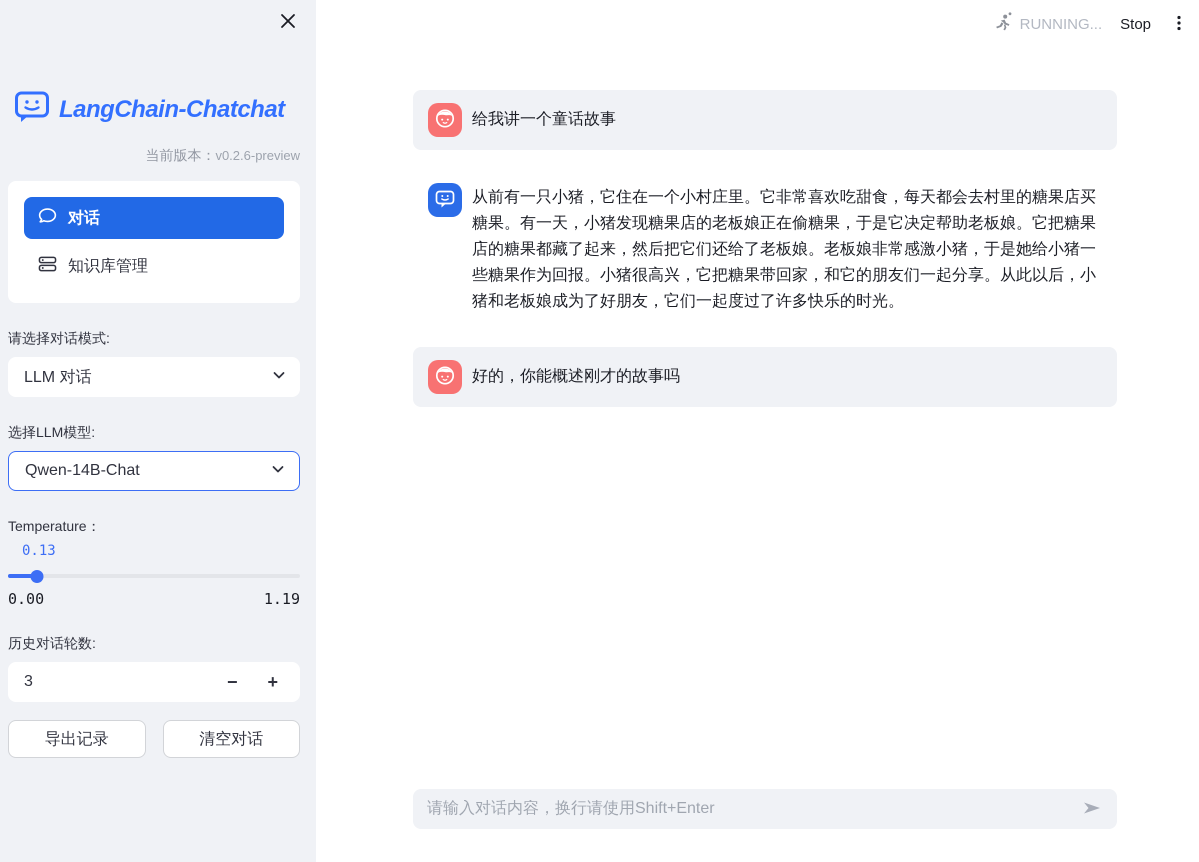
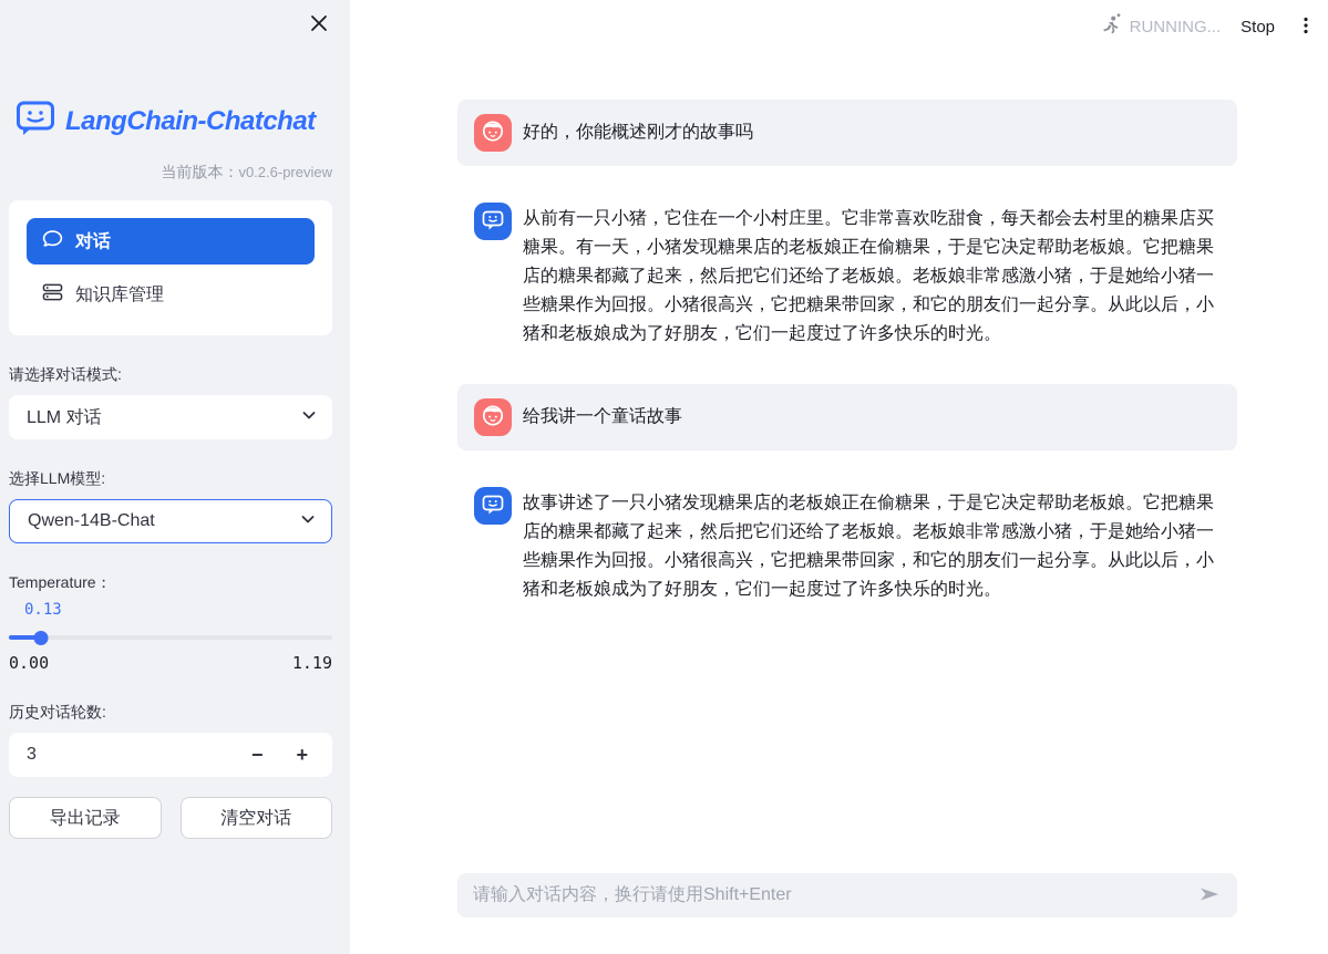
  LangChain-Chatchat
  当前版本：v0.2.6-preview
  对话
  知识库管理
  请选择对话模式:
  LLM 对话
  选择LLM模型:
  Qwen-14B-Chat
  Temperature：
  0.13
  0.00
  1.19
  历史对话轮数:
  3
  −
  +
  导出记录
  清空对话
  RUNNING...
  Stop
- 给我讲一个童话故事
+ 好的，你能概述刚才的故事吗
  从前有一只小猪，它住在一个小村庄里。它非常喜欢吃甜食，每天都会去村里的糖果店买糖果。有一天，小猪发现糖果店的老板娘正在偷糖果，于是它决定帮助老板娘。它把糖果店的糖果都藏了起来，然后把它们还给了老板娘。老板娘非常感激小猪，于是她给小猪一些糖果作为回报。小猪很高兴，它把糖果带回家，和它的朋友们一起分享。从此以后，小猪和老板娘成为了好朋友，它们一起度过了许多快乐的时光。
- 好的，你能概述刚才的故事吗
+ 给我讲一个童话故事
+ 故事讲述了一只小猪发现糖果店的老板娘正在偷糖果，于是它决定帮助老板娘。它把糖果店的糖果都藏了起来，然后把它们还给了老板娘。老板娘非常感激小猪，于是她给小猪一些糖果作为回报。小猪很高兴，它把糖果带回家，和它的朋友们一起分享。从此以后，小猪和老板娘成为了好朋友，它们一起度过了许多快乐的时光。
  请输入对话内容，换行请使用Shift+Enter
